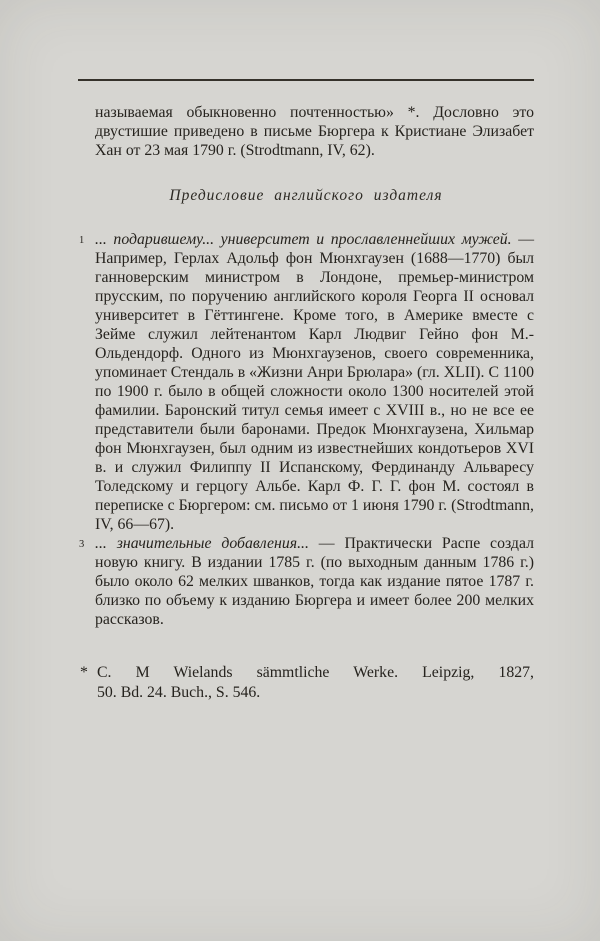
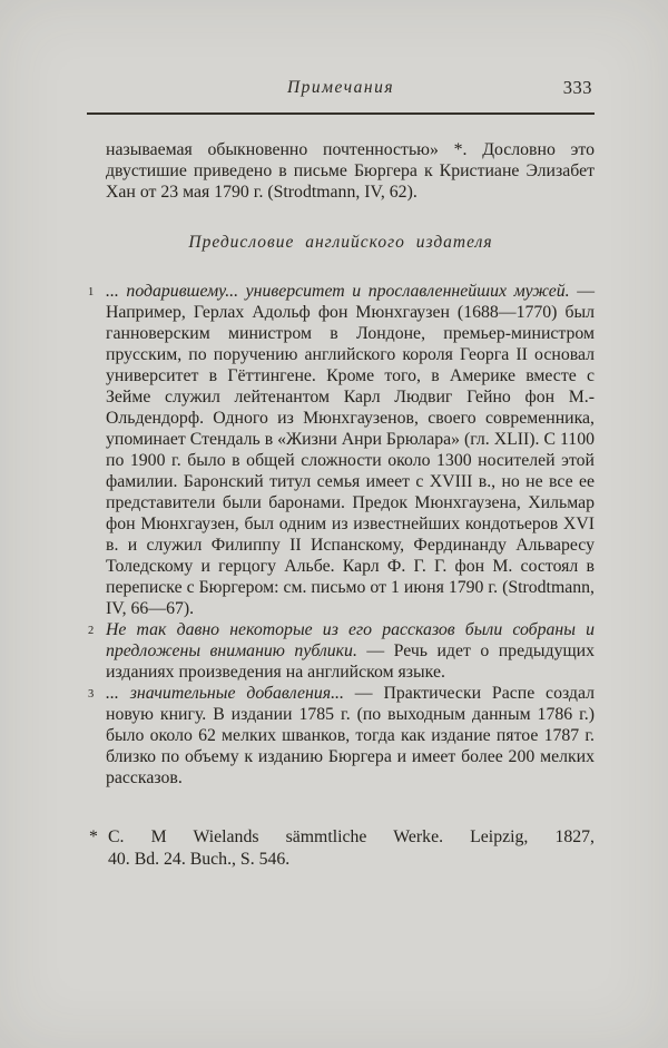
+ Примечания
+ 333
  называемая обыкновенно почтенностью» *. Дословно это двустишие приведено в письме Бюргера к Кристиане Элизабет Хан от 23 мая 1790 г. (Strodtmann, IV, 62).
  Предисловие английского издателя
  1
  ... подарившему... университет и прославленнейших мужей. — Например, Герлах Адольф фон Мюнхгаузен (1688—1770) был ганноверским министром в Лондоне, премьер-министром прусским, по поручению английского короля Георга II основал университет в Гёттингене. Кроме того, в Америке вместе с Зейме служил лейтенантом Карл Людвиг Гейно фон М.-Ольдендорф. Одного из Мюнхгаузенов, своего современника, упоминает Стендаль в «Жизни Анри Брюлара» (гл. XLII). С 1100 по 1900 г. было в общей сложности около 1300 носителей этой фамилии. Баронский титул семья имеет с XVIII в., но не все ее представители были баронами. Предок Мюнхгаузена, Хильмар фон Мюнхгаузен, был одним из известнейших кондотьеров XVI в. и служил Филиппу II Испанскому, Фердинанду Альваресу Толедскому и герцогу Альбе. Карл Ф. Г. Г. фон М. состоял в переписке с Бюргером: см. письмо от 1 июня 1790 г. (Strodtmann, IV, 66—67).
+ 2
+ Не так давно некоторые из его рассказов были собраны и предложены вниманию публики. — Речь идет о предыдущих изданиях произведения на английском языке.
  3
  ... значительные добавления... — Практически Распе создал новую книгу. В издании 1785 г. (по выходным данным 1786 г.) было около 62 мелких шванков, тогда как издание пятое 1787 г. близко по объему к изданию Бюргера и имеет более 200 мелких рассказов.
  *
  C. M Wielands sämmtliche Werke. Leipzig, 1827,
- 50. Bd. 24. Buch., S. 546.
+ 40. Bd. 24. Buch., S. 546.
